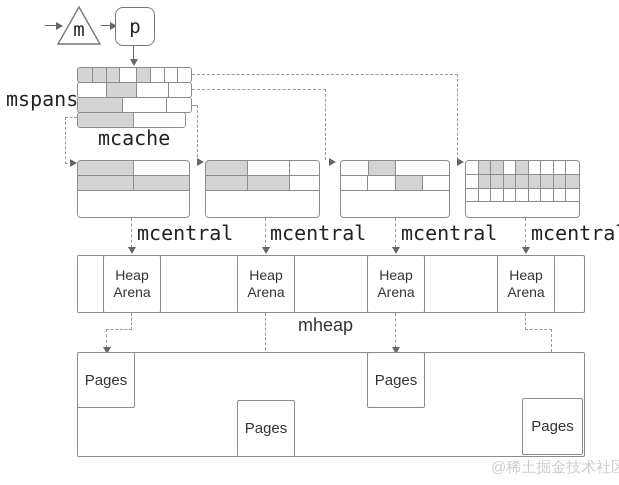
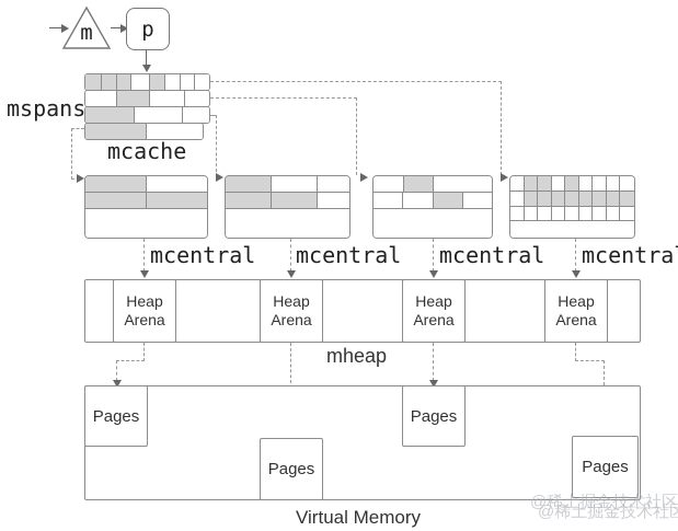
  m
  p
  mspans
  mcache
  mcentral
  mcentral
  mcentral
  mcentra
  Heap
  Arena
  Heap
  Arena
  Heap
  Arena
  Heap
  Arena
  mheap
  Pages
  Pages
  Pages
  Pages
+ Virtual Memory
+ @稀土掘金技术社区
  @稀土掘金技术社
